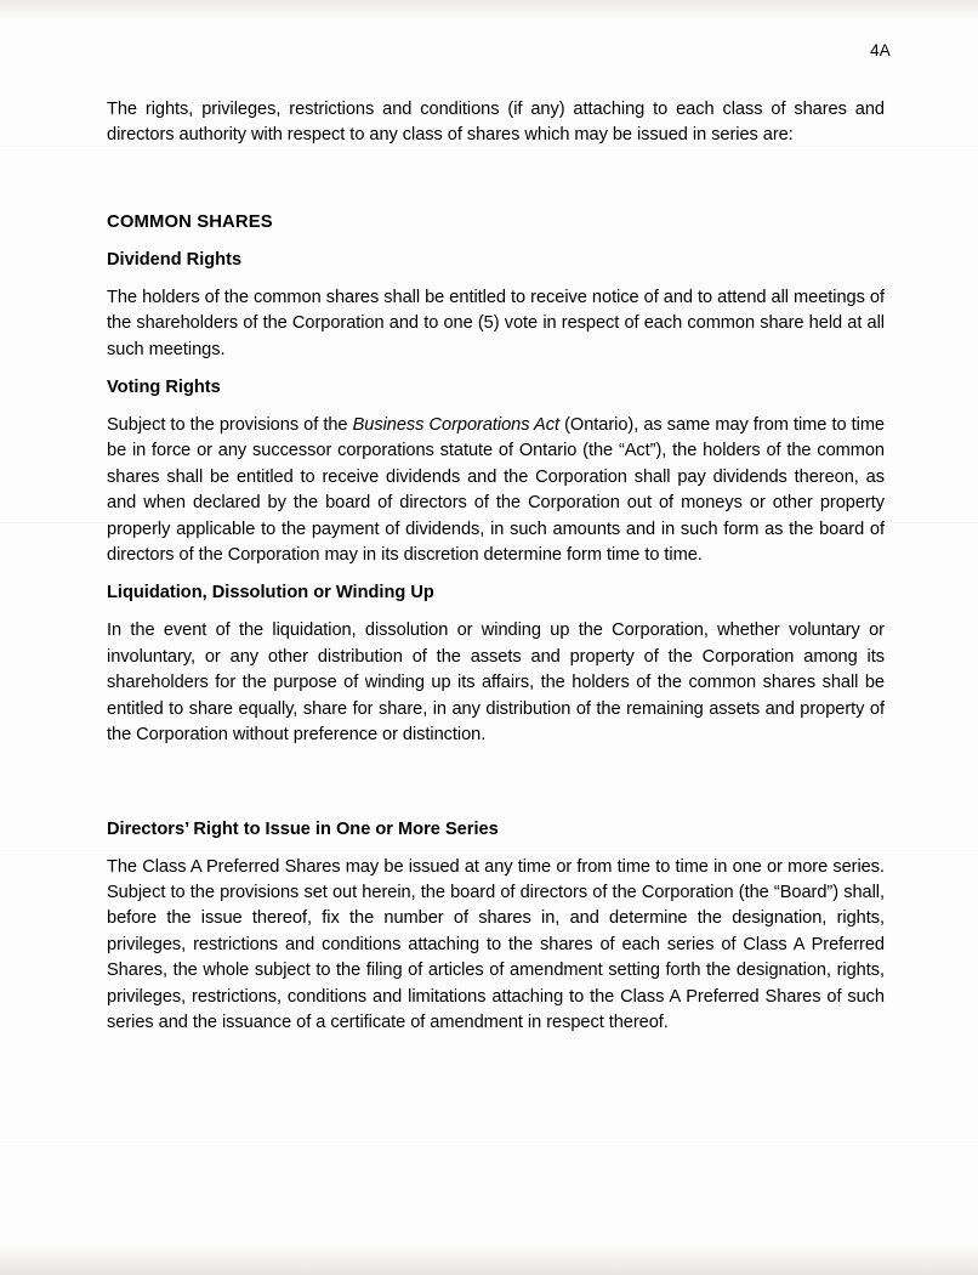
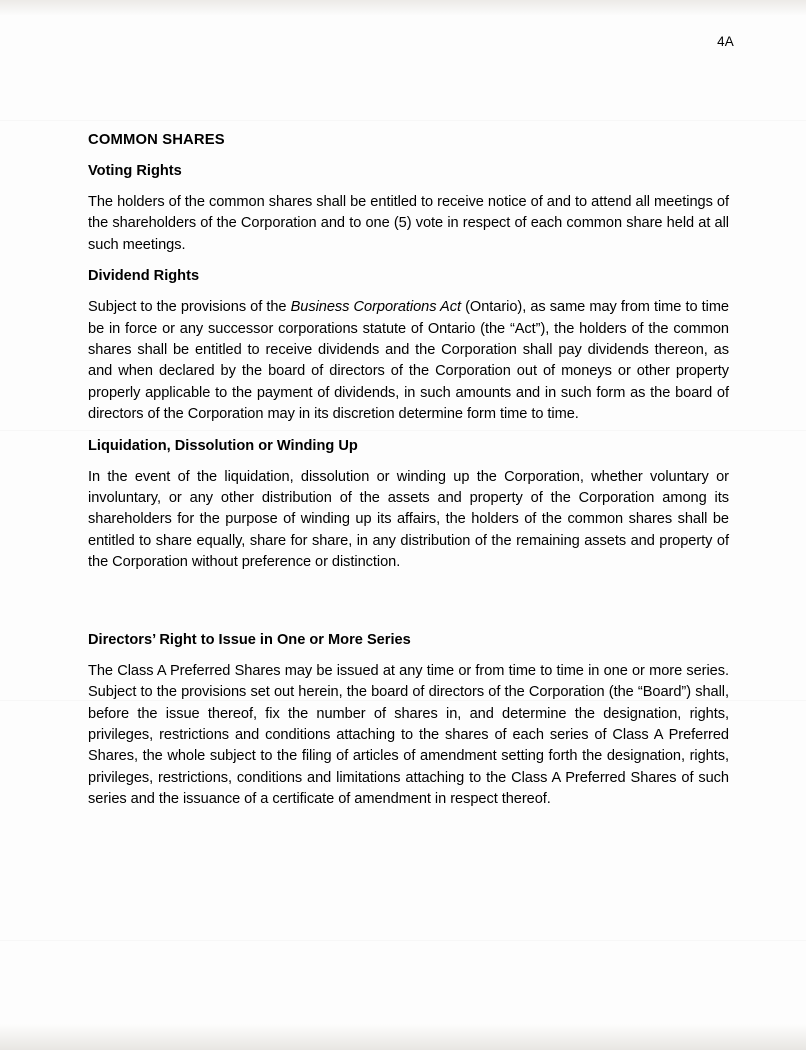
  4A
- The rights, privileges, restrictions and conditions (if any) attaching to each class of shares and directors authority with respect to any class of shares which may be issued in series are:
  COMMON SHARES
- Dividend Rights
+ Voting Rights
  The holders of the common shares shall be entitled to receive notice of and to attend all meetings of the shareholders of the Corporation and to one (5) vote in respect of each common share held at all such meetings.
- Voting Rights
+ Dividend Rights
  Subject to the provisions of the Business Corporations Act (Ontario), as same may from time to time be in force or any successor corporations statute of Ontario (the “Act”), the holders of the common shares shall be entitled to receive dividends and the Corporation shall pay dividends thereon, as and when declared by the board of directors of the Corporation out of moneys or other property properly applicable to the payment of dividends, in such amounts and in such form as the board of directors of the Corporation may in its discretion determine form time to time.
  Liquidation, Dissolution or Winding Up
  In the event of the liquidation, dissolution or winding up the Corporation, whether voluntary or involuntary, or any other distribution of the assets and property of the Corporation among its shareholders for the purpose of winding up its affairs, the holders of the common shares shall be entitled to share equally, share for share, in any distribution of the remaining assets and property of the Corporation without preference or distinction.
  Directors’ Right to Issue in One or More Series
  The Class A Preferred Shares may be issued at any time or from time to time in one or more series. Subject to the provisions set out herein, the board of directors of the Corporation (the “Board”) shall, before the issue thereof, fix the number of shares in, and determine the designation, rights, privileges, restrictions and conditions attaching to the shares of each series of Class A Preferred Shares, the whole subject to the filing of articles of amendment setting forth the designation, rights, privileges, restrictions, conditions and limitations attaching to the Class A Preferred Shares of such series and the issuance of a certificate of amendment in respect thereof.
